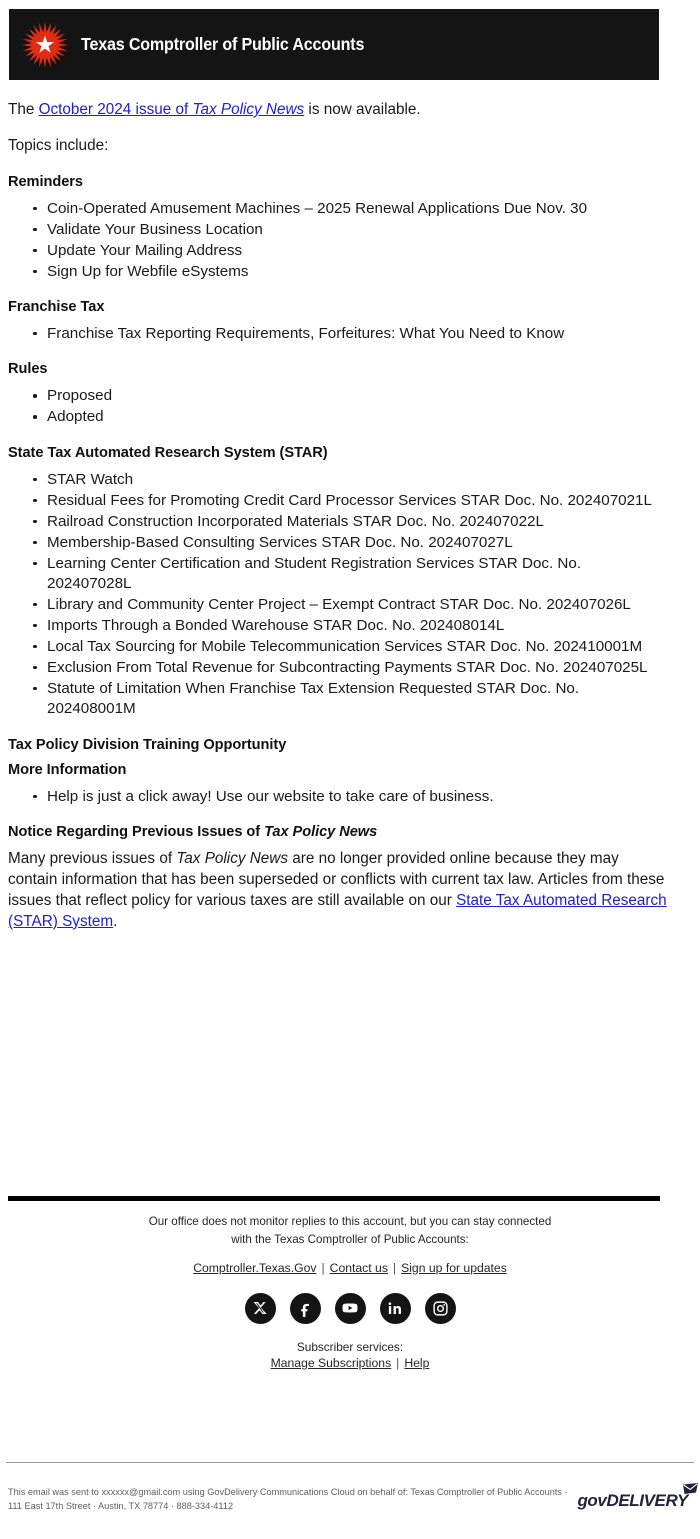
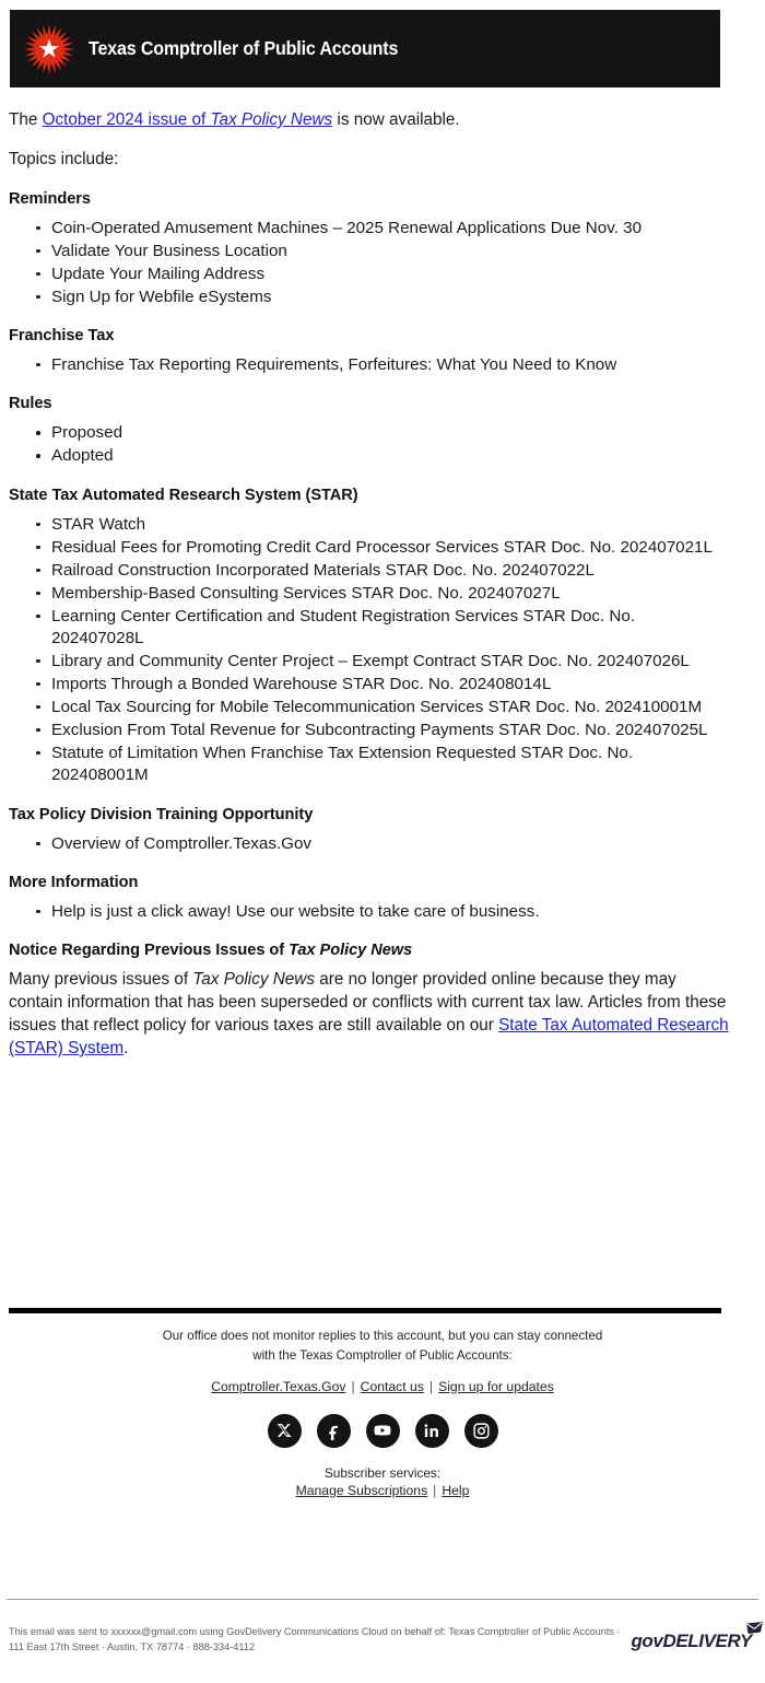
  Texas Comptroller of Public Accounts
  The October 2024 issue of Tax Policy News is now available.
  Topics include:
  Reminders
  Coin-Operated Amusement Machines – 2025 Renewal Applications Due Nov. 30
  Validate Your Business Location
  Update Your Mailing Address
  Sign Up for Webfile eSystems
  Franchise Tax
  Franchise Tax Reporting Requirements, Forfeitures: What You Need to Know
  Rules
  Proposed
  Adopted
  State Tax Automated Research System (STAR)
  STAR Watch
  Residual Fees for Promoting Credit Card Processor Services STAR Doc. No. 202407021L
  Railroad Construction Incorporated Materials STAR Doc. No. 202407022L
  Membership-Based Consulting Services STAR Doc. No. 202407027L
  Learning Center Certification and Student Registration Services STAR Doc. No. 202407028L
  Library and Community Center Project – Exempt Contract STAR Doc. No. 202407026L
  Imports Through a Bonded Warehouse STAR Doc. No. 202408014L
  Local Tax Sourcing for Mobile Telecommunication Services STAR Doc. No. 202410001M
  Exclusion From Total Revenue for Subcontracting Payments STAR Doc. No. 202407025L
  Statute of Limitation When Franchise Tax Extension Requested STAR Doc. No. 202408001M
  Tax Policy Division Training Opportunity
+ Overview of Comptroller.Texas.Gov
  More Information
  Help is just a click away! Use our website to take care of business.
  Notice Regarding Previous Issues of Tax Policy News
  Many previous issues of Tax Policy News are no longer provided online because they may contain information that has been superseded or conflicts with current tax law. Articles from these issues that reflect policy for various taxes are still available on our State Tax Automated Research (STAR) System.
  Our office does not monitor replies to this account, but you can stay connected
  with the Texas Comptroller of Public Accounts:
  Comptroller.Texas.Gov | Contact us | Sign up for updates
  Subscriber services:
  Manage Subscriptions | Help
  This email was sent to xxxxxx@gmail.com using GovDelivery Communications Cloud on behalf of: Texas Comptroller of Public Accounts · 111 East 17th Street · Austin, TX 78774 · 888-334-4112
  govDELIVERY
